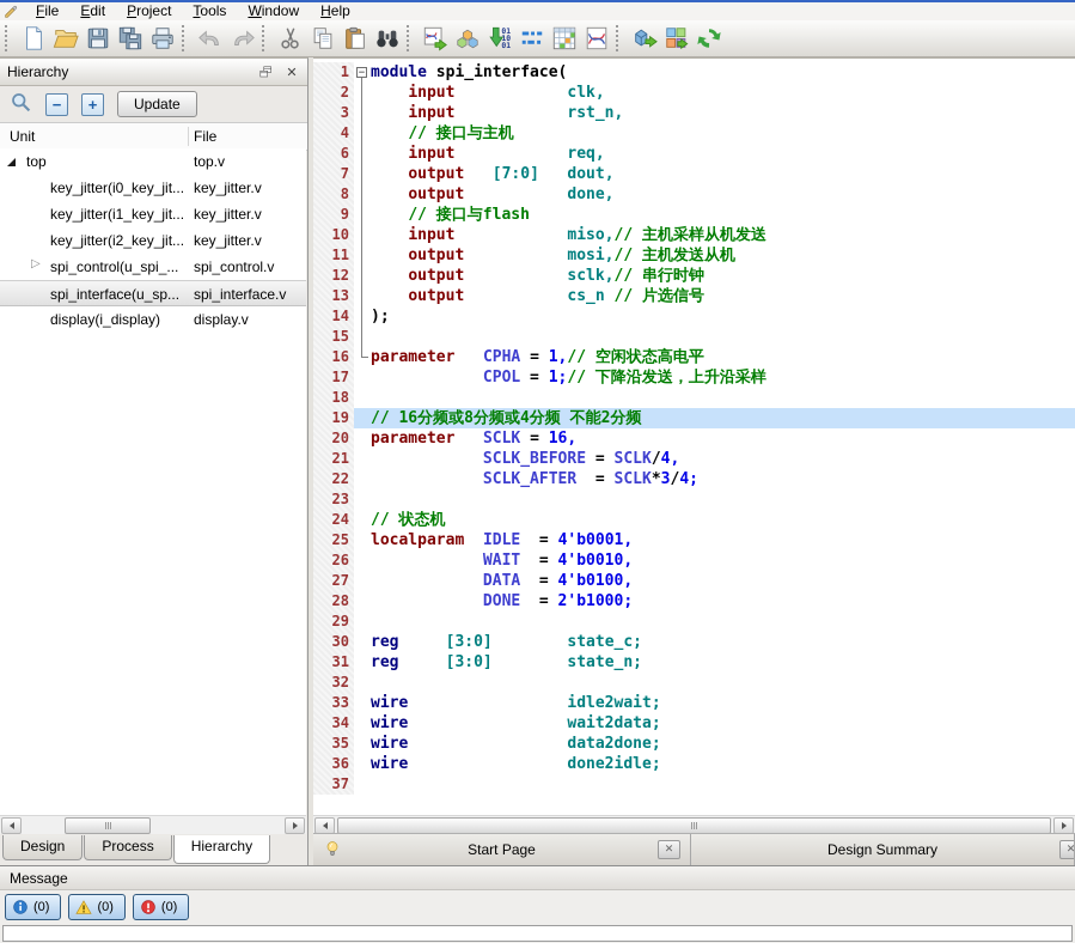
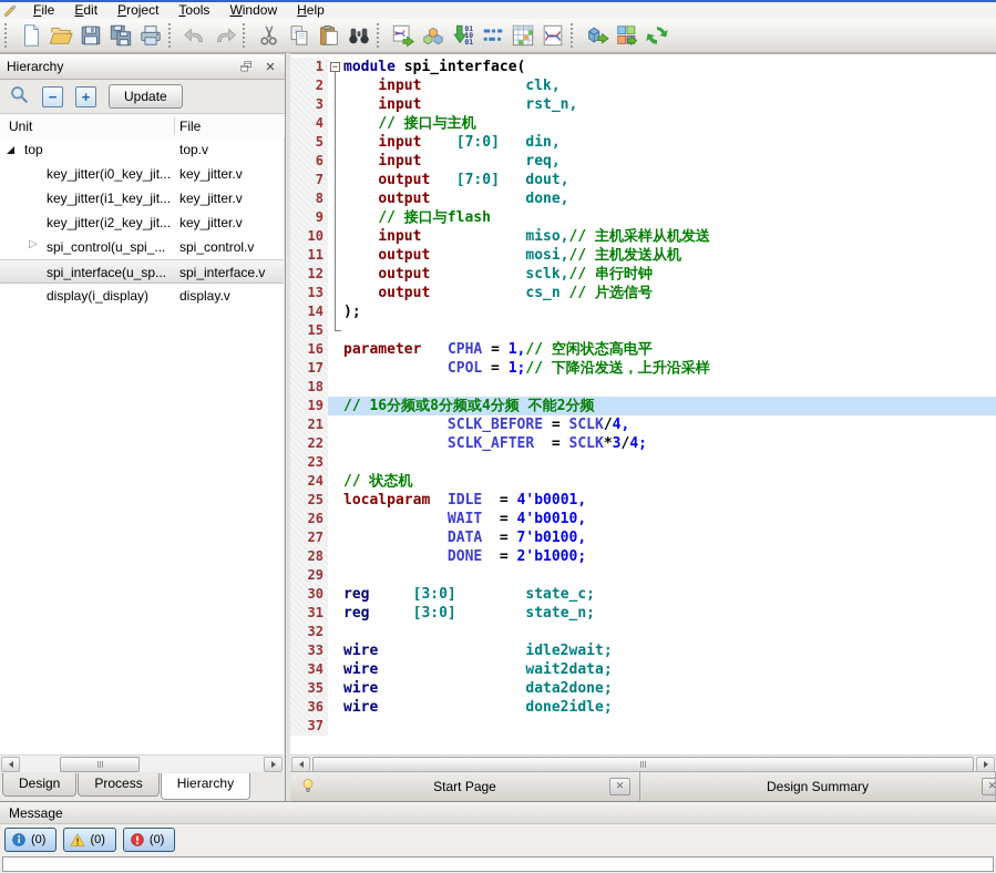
  File
  Edit
  Project
  Tools
  Window
  Help
  01
  01
  Hierarchy
  ✕
  −
  +
  Update
  Unit
  File
  top
  top.v
  key_jitter(i0_key_jit...
  key_jitter.v
  key_jitter(i1_key_jit...
  key_jitter.v
  key_jitter(i2_key_jit...
  key_jitter.v
  ▷
  spi_control(u_spi_...
  spi_control.v
  spi_interface(u_sp...
  spi_interface.v
  display(i_display)
  display.v
  Design
  Process
  Hierarchy
  −
  1
  module spi_interface(
  2
  input clk,
  3
  input rst_n,
  4
  // 接口与主机
+ 5
+ input [7:0] din,
  6
  input req,
  7
  output [7:0] dout,
  8
  output done,
  9
  // 接口与flash
  10
  input miso,// 主机采样从机发送
  11
  output mosi,// 主机发送从机
  12
  output sclk,// 串行时钟
  13
  output cs_n // 片选信号
  14
  );
  15
  16
  parameter CPHA = 1,// 空闲状态高电平
  17
  CPOL = 1;// 下降沿发送，上升沿采样
  18
  19
  // 16分频或8分频或4分频 不能2分频
- 20
- parameter SCLK = 16,
  21
  SCLK_BEFORE = SCLK/4,
  22
  SCLK_AFTER = SCLK*3/4;
  23
  24
  // 状态机
  25
  localparam IDLE = 4'b0001,
  26
  WAIT = 4'b0010,
  27
- DATA = 4'b0100,
+ DATA = 7'b0100,
  28
  DONE = 2'b1000;
  29
  30
  reg [3:0] state_c;
  31
  reg [3:0] state_n;
  32
  33
  wire idle2wait;
  34
  wire wait2data;
  35
  wire data2done;
  36
  wire done2idle;
  37
  Start Page
  ✕
  Design Summary
  ✕
  Message
  (0)
  (0)
  (0)
